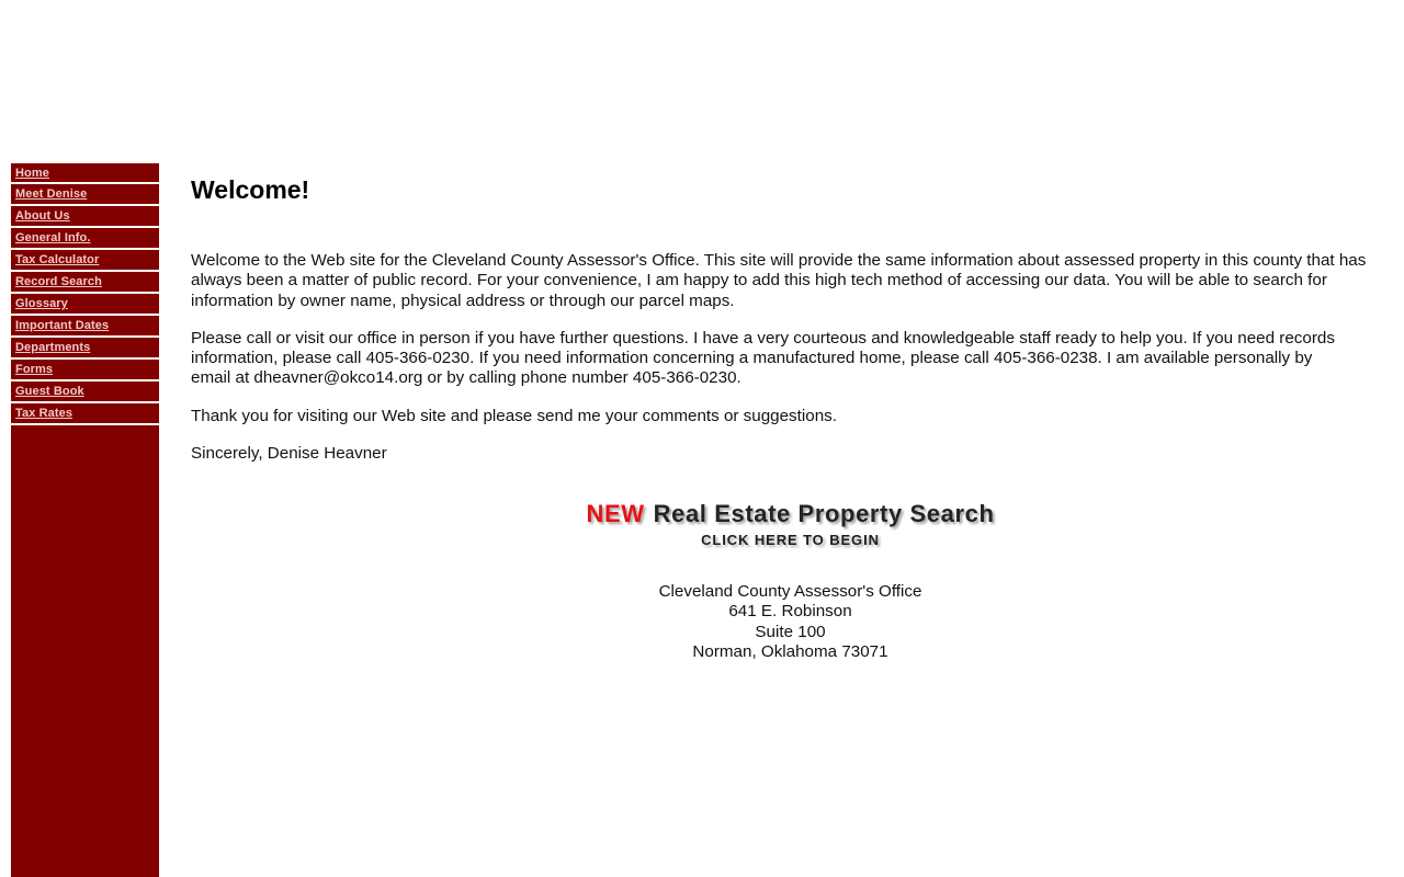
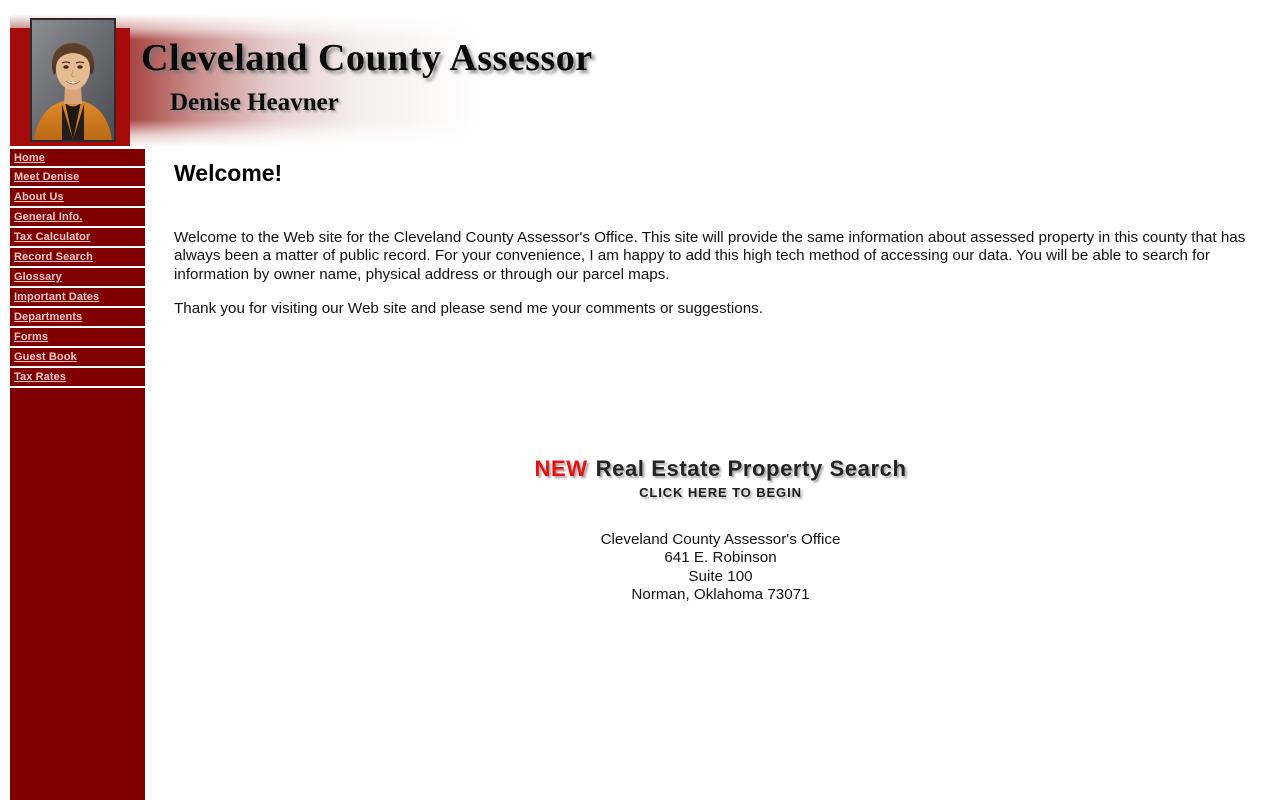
+ Cleveland County Assessor
+ Denise Heavner
  Home
  Meet Denise
  About Us
  General Info.
  Tax Calculator
  Record Search
  Glossary
  Important Dates
  Departments
  Forms
  Guest Book
  Tax Rates
  Welcome!
  Welcome to the Web site for the Cleveland County Assessor's Office. This site will provide the same information about assessed property in this county that has always been a matter of public record. For your convenience, I am happy to add this high tech method of accessing our data. You will be able to search for information by owner name, physical address or through our parcel maps.
- Please call or visit our office in person if you have further questions. I have a very courteous and knowledgeable staff ready to help you. If you need records information, please call 405-366-0230. If you need information concerning a manufactured home, please call 405-366-0238. I am available personally by email at dheavner@okco14.org or by calling phone number 405-366-0230.
  Thank you for visiting our Web site and please send me your comments or suggestions.
- Sincerely, Denise Heavner
  NEW Real Estate Property Search
  CLICK HERE TO BEGIN
  Cleveland County Assessor's Office
  641 E. Robinson
  Suite 100
  Norman, Oklahoma 73071
